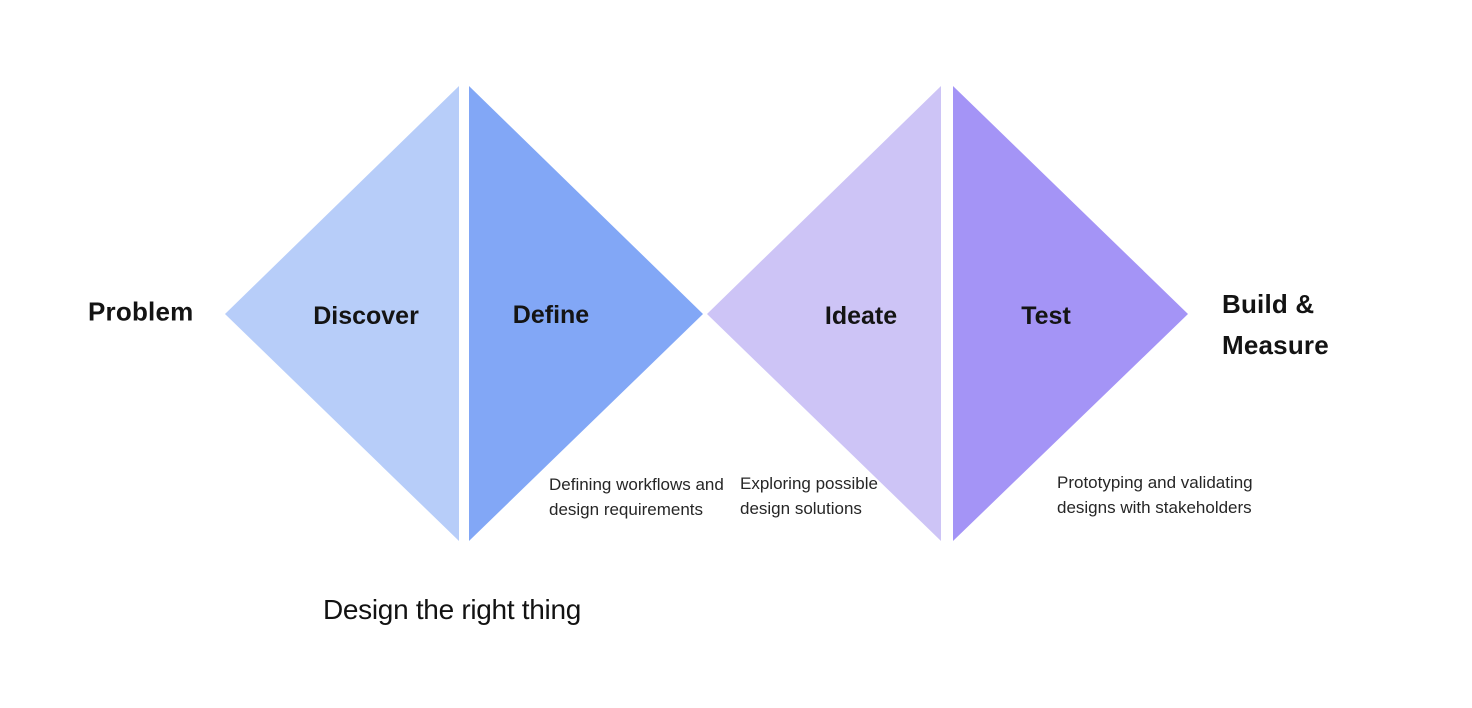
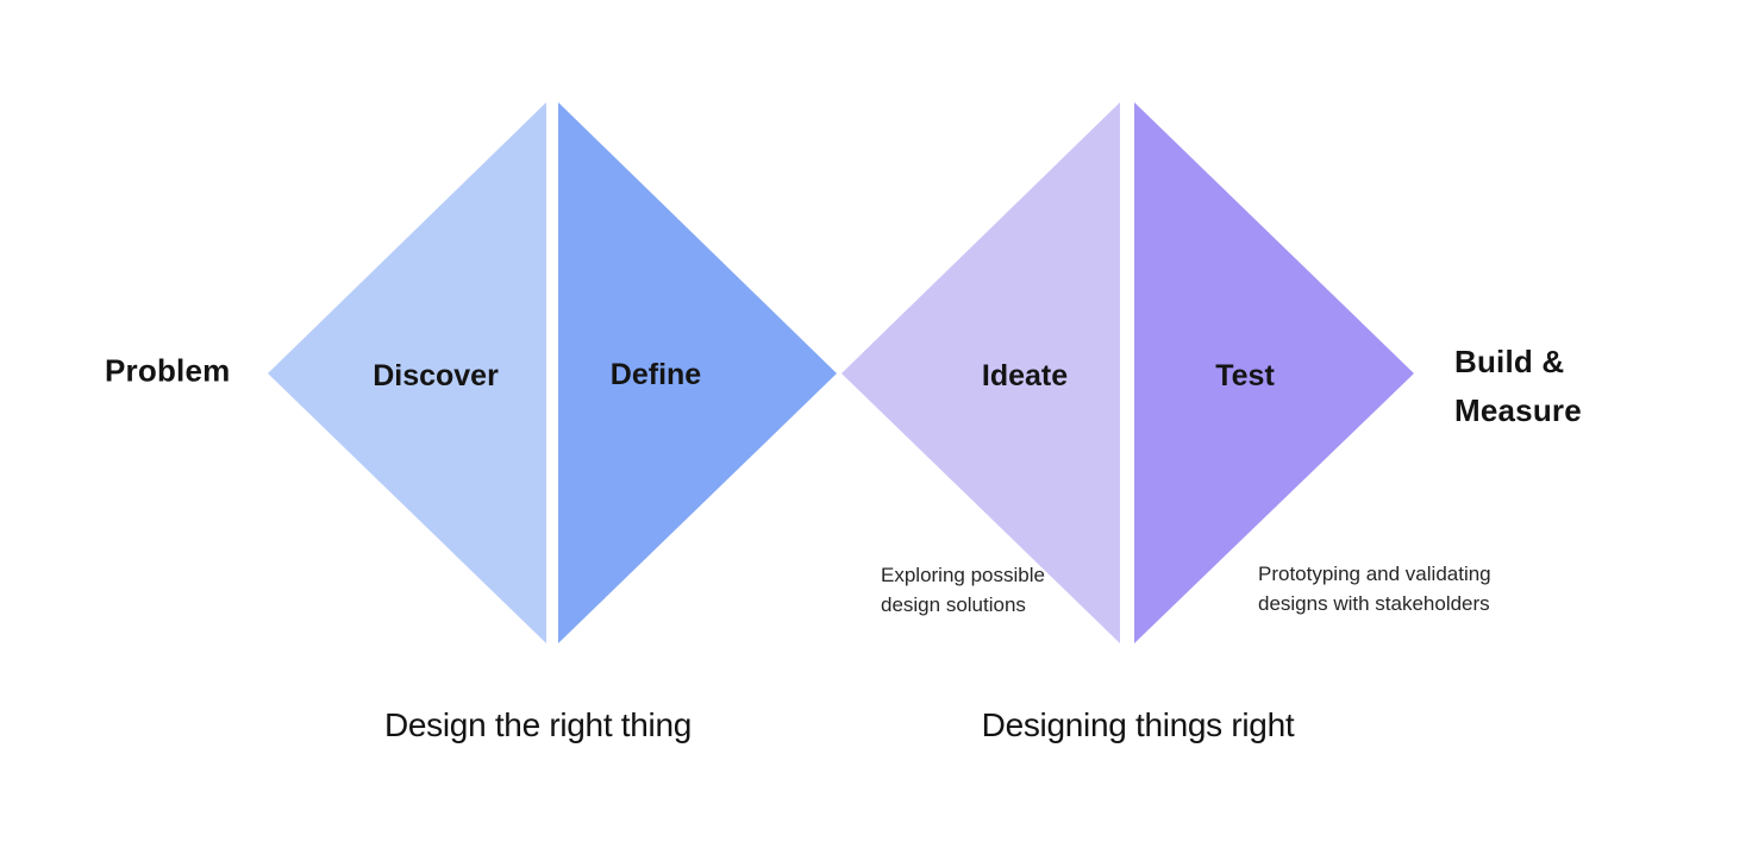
  Problem
  Discover
  Define
  Ideate
  Test
  Build &
  Measure
- Defining workflows and
- design requirements
  Exploring possible
  design solutions
  Prototyping and validating
  designs with stakeholders
  Design the right thing
+ Designing things right
